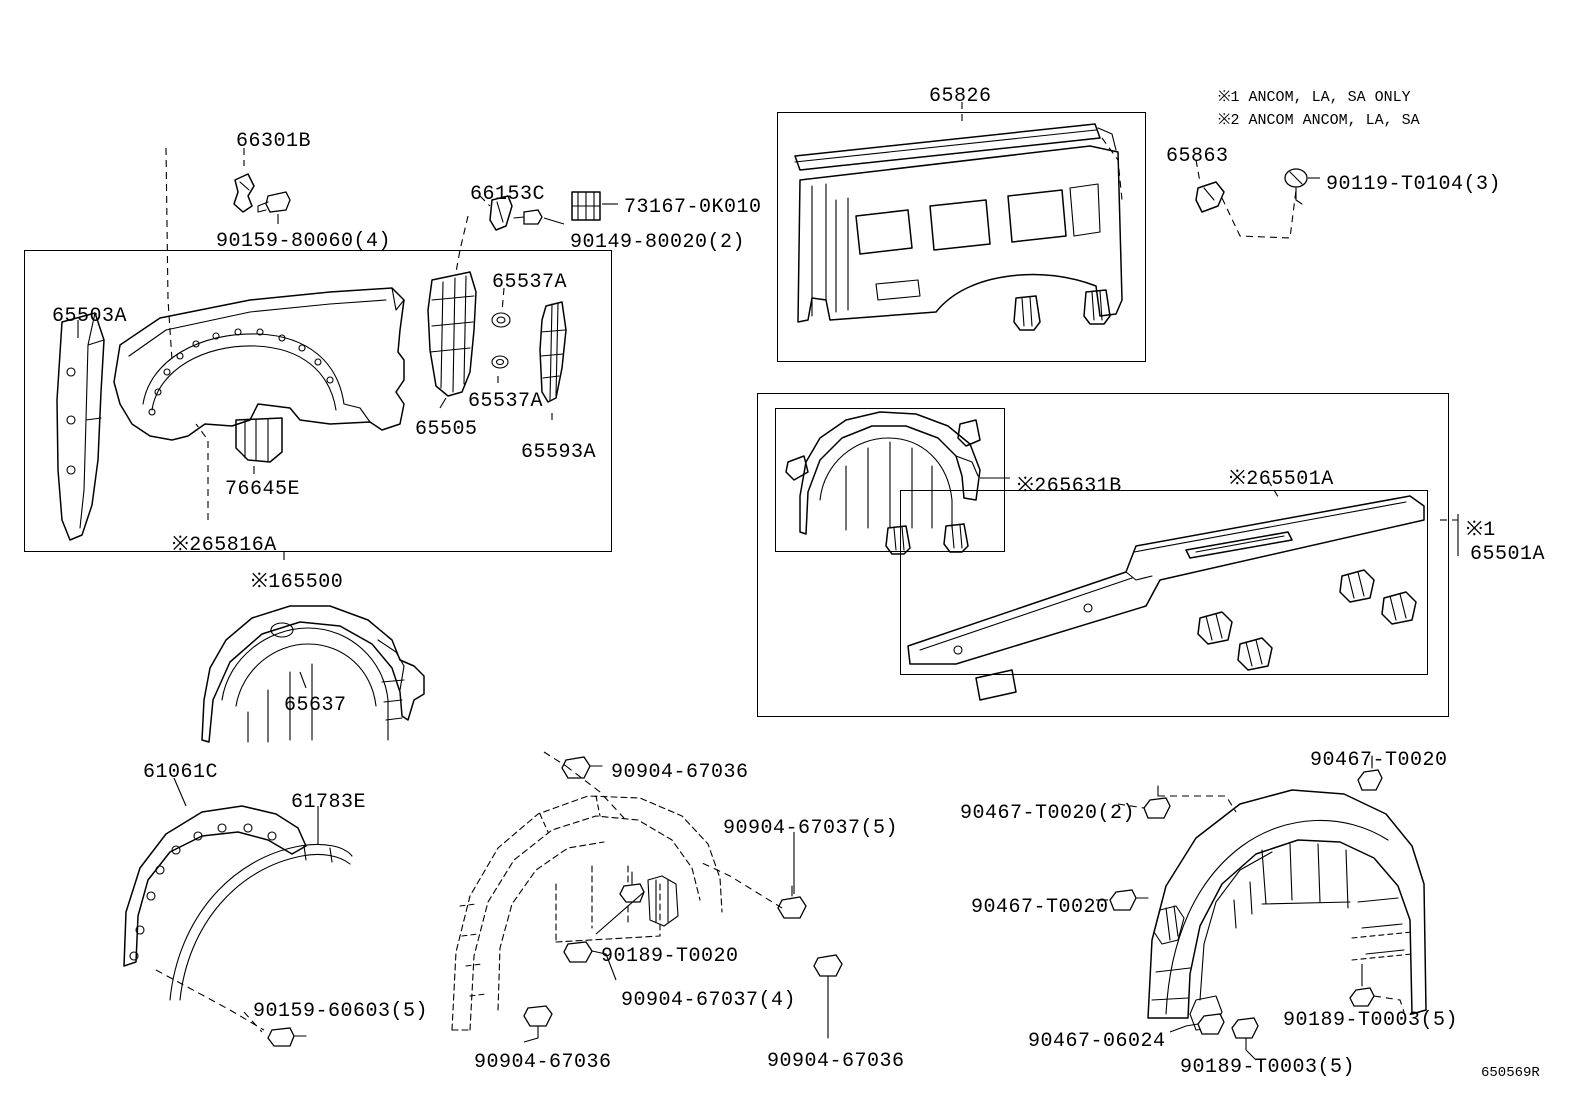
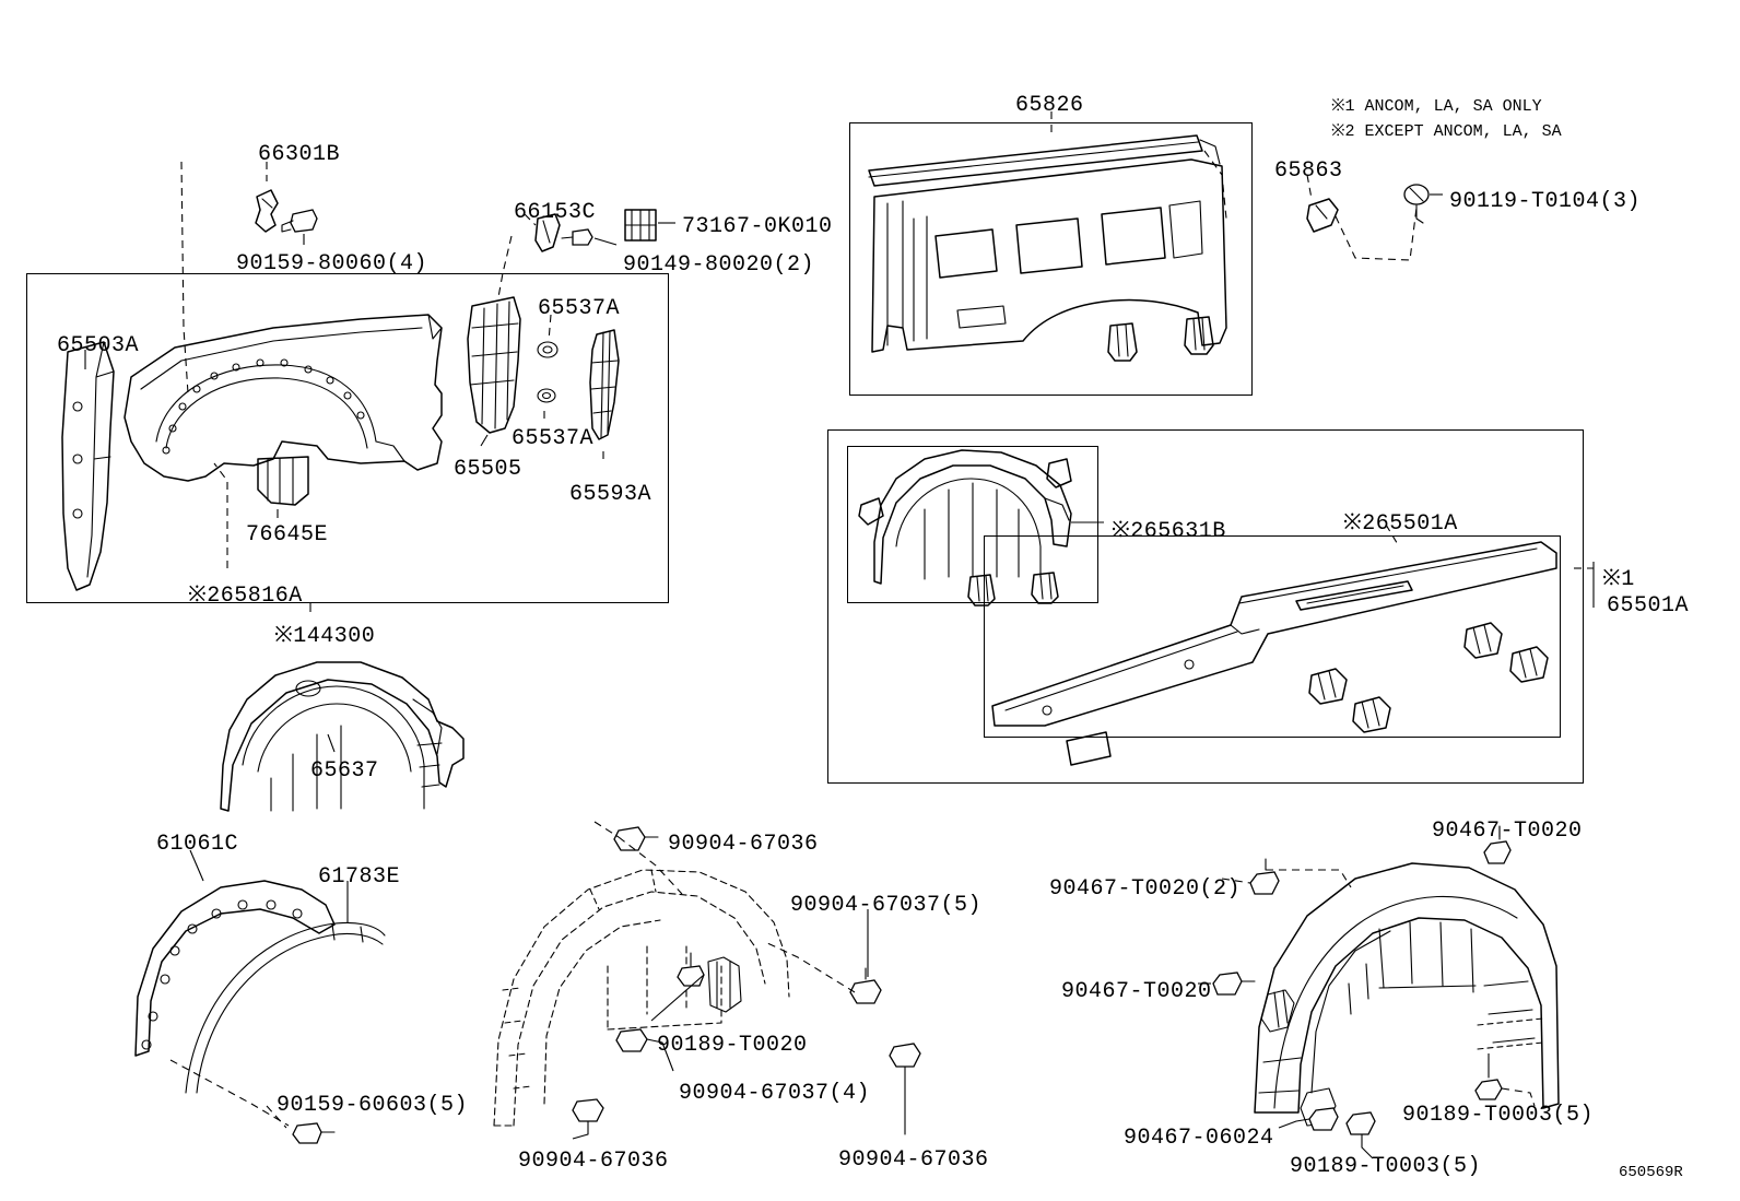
  66301B
  90159-80060(4)
  66153C
  73167-0K010
  90149-80020(2)
  65537A
  65503A
  65537A
  65505
  65593A
  76645E
  ※265816A
- ※165500
+ ※144300
  65637
  61061C
  61783E
  90159-60603(5)
  90904-67036
  90904-67037(5)
  90189-T0020
  90904-67037(4)
  90904-67036
  90904-67036
  65826
  65863
  90119-T0104(3)
  ※265631B
  ※265501A
  ※1
  65501A
  90467-T0020
  90467-T0020(2)
  90467-T0020
  90189-T0003(5)
  90467-06024
  90189-T0003(5)
  ※1 ANCOM, LA, SA ONLY
- ※2 ANCOM ANCOM, LA, SA
+ ※2 EXCEPT ANCOM, LA, SA
  650569R
